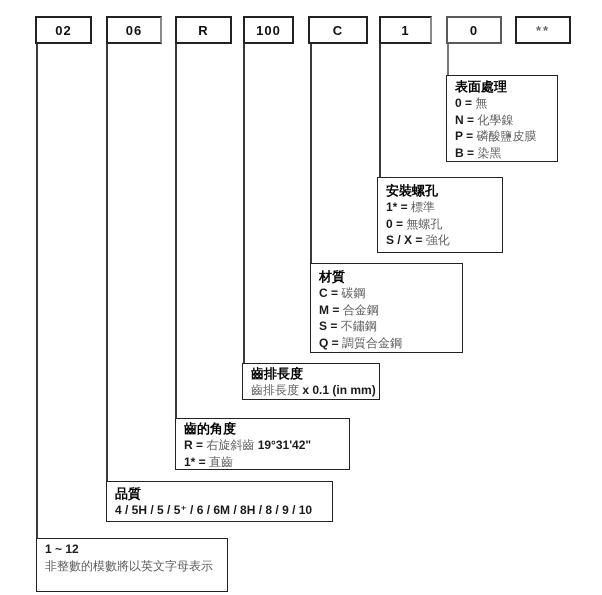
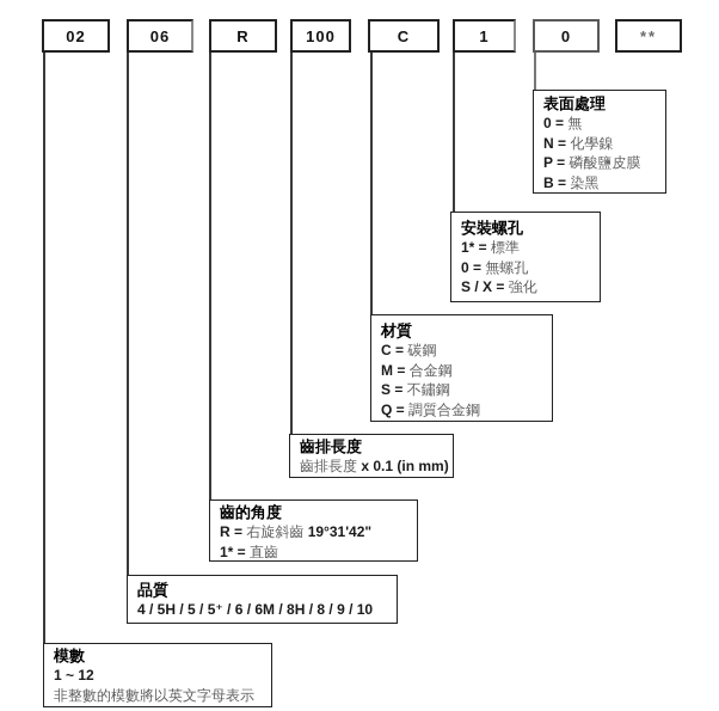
  02
  06
  R
  100
  C
  1
  0
  **
  表面處理
  0 = 無
  N = 化學鎳
  P = 磷酸鹽皮膜
  B = 染黑
  安裝螺孔
  1* = 標準
  0 = 無螺孔
  S / X = 強化
  材質
  C = 碳鋼
  M = 合金鋼
  S = 不鏽鋼
  Q = 調質合金鋼
  齒排長度
  齒排長度 x 0.1 (in mm)
  齒的角度
  R = 右旋斜齒 19°31'42"
  1* = 直齒
  品質
  4 / 5H / 5 / 5⁺ / 6 / 6M / 8H / 8 / 9 / 10
+ 模數
  1 ~ 12
  非整數的模數將以英文字母表示
